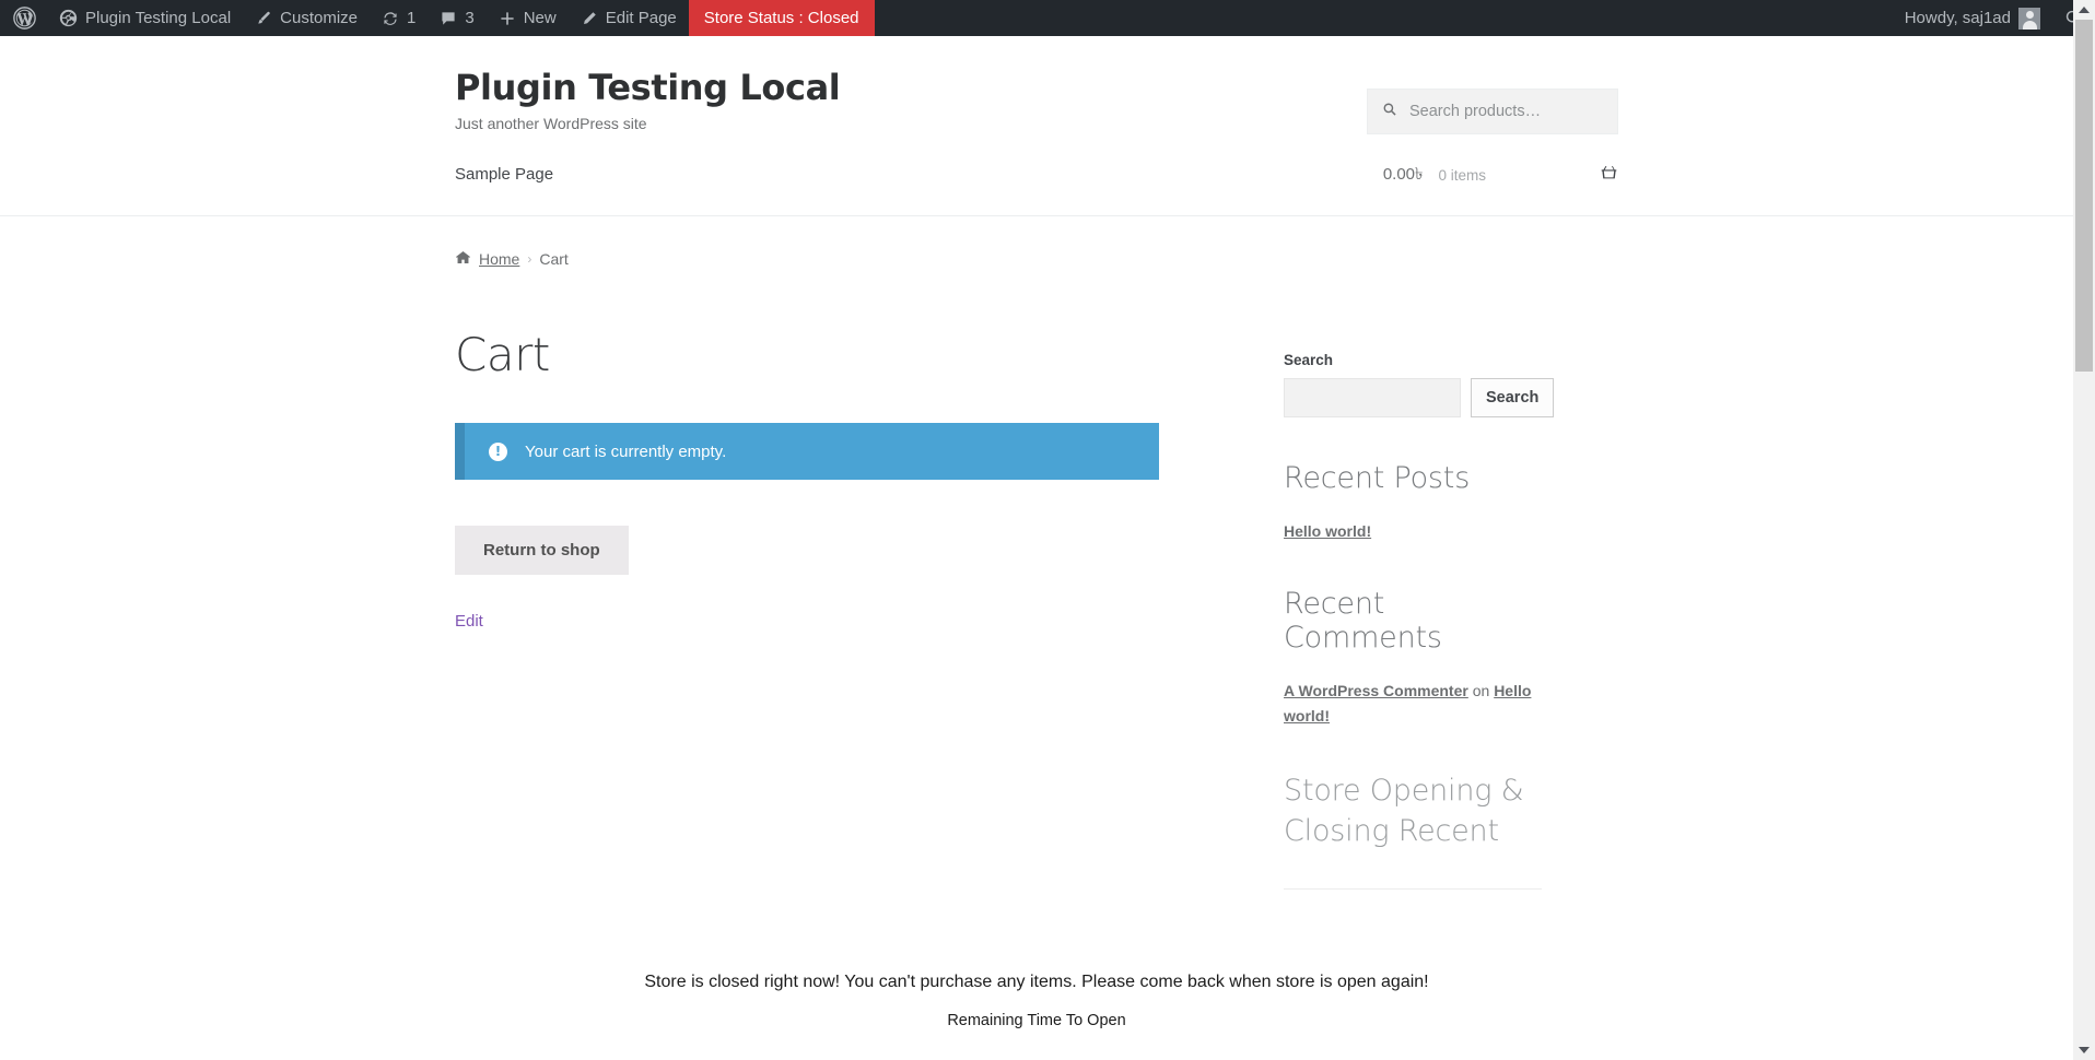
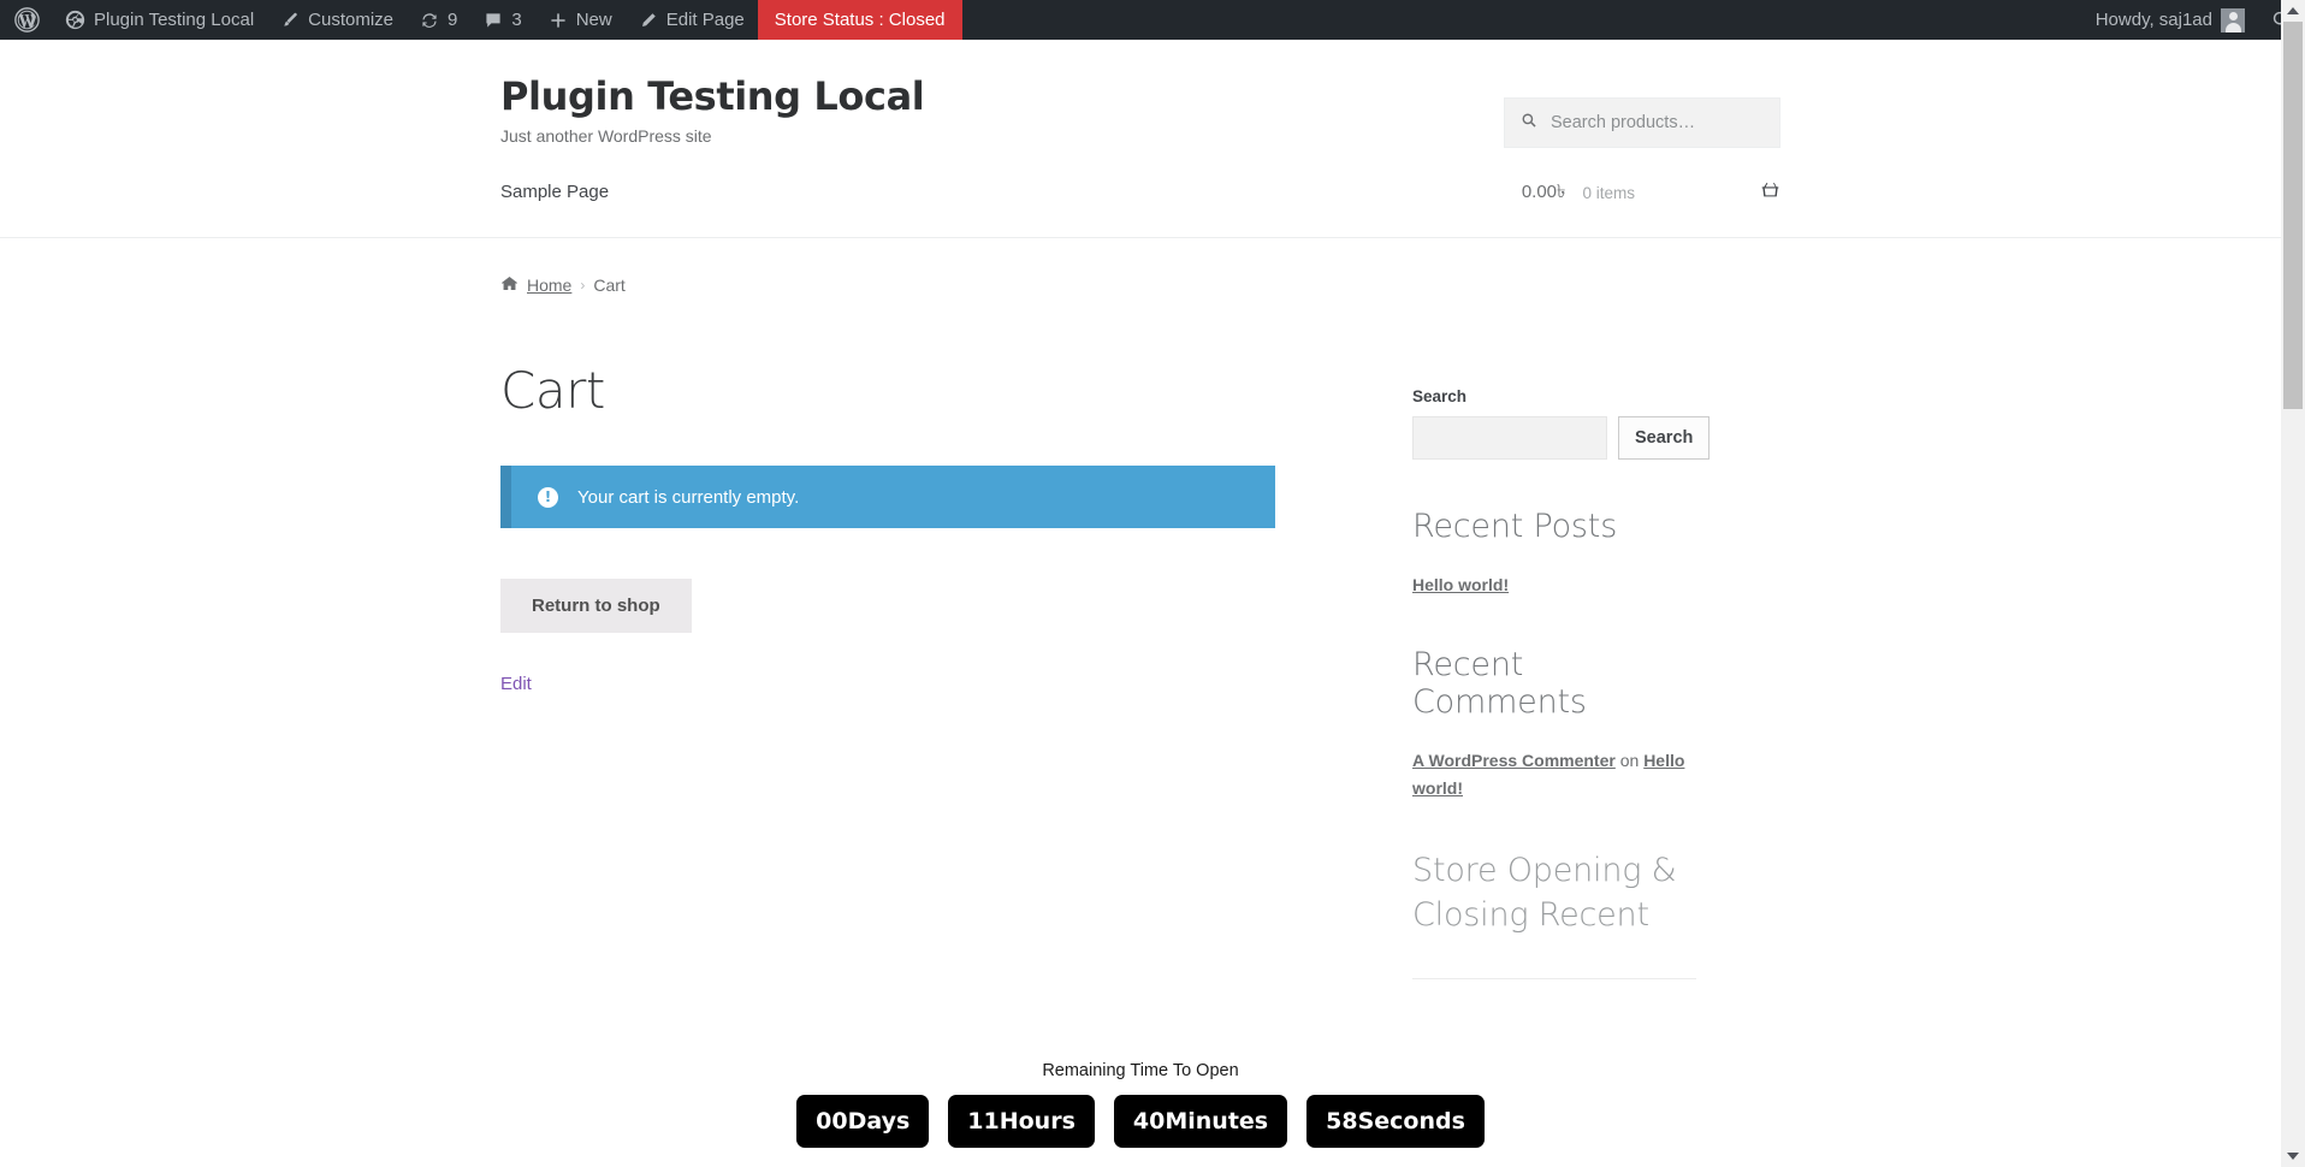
  Plugin Testing Local
  Customize
- 1
+ 9
  3
  New
  Edit Page
  Store Status : Closed
  Howdy, saj1ad
  Plugin Testing Local
  Just another WordPress site
  Search products…
  Sample Page
  0.00৳
  0 items
  Home
  ›
  Cart
  Cart
  !
  Your cart is currently empty.
  Return to shop
  Edit
  Search
  Search
  Recent Posts
  Hello world!
  Recent Comments
  A WordPress Commenter on Hello world!
  Store Opening & Closing Recent
- Store is closed right now! You can't purchase any items. Please come back when store is open again!
  Remaining Time To Open
+ 00
+ Days
+ 11
+ Hours
+ 40
+ Minutes
+ 58
+ Seconds
